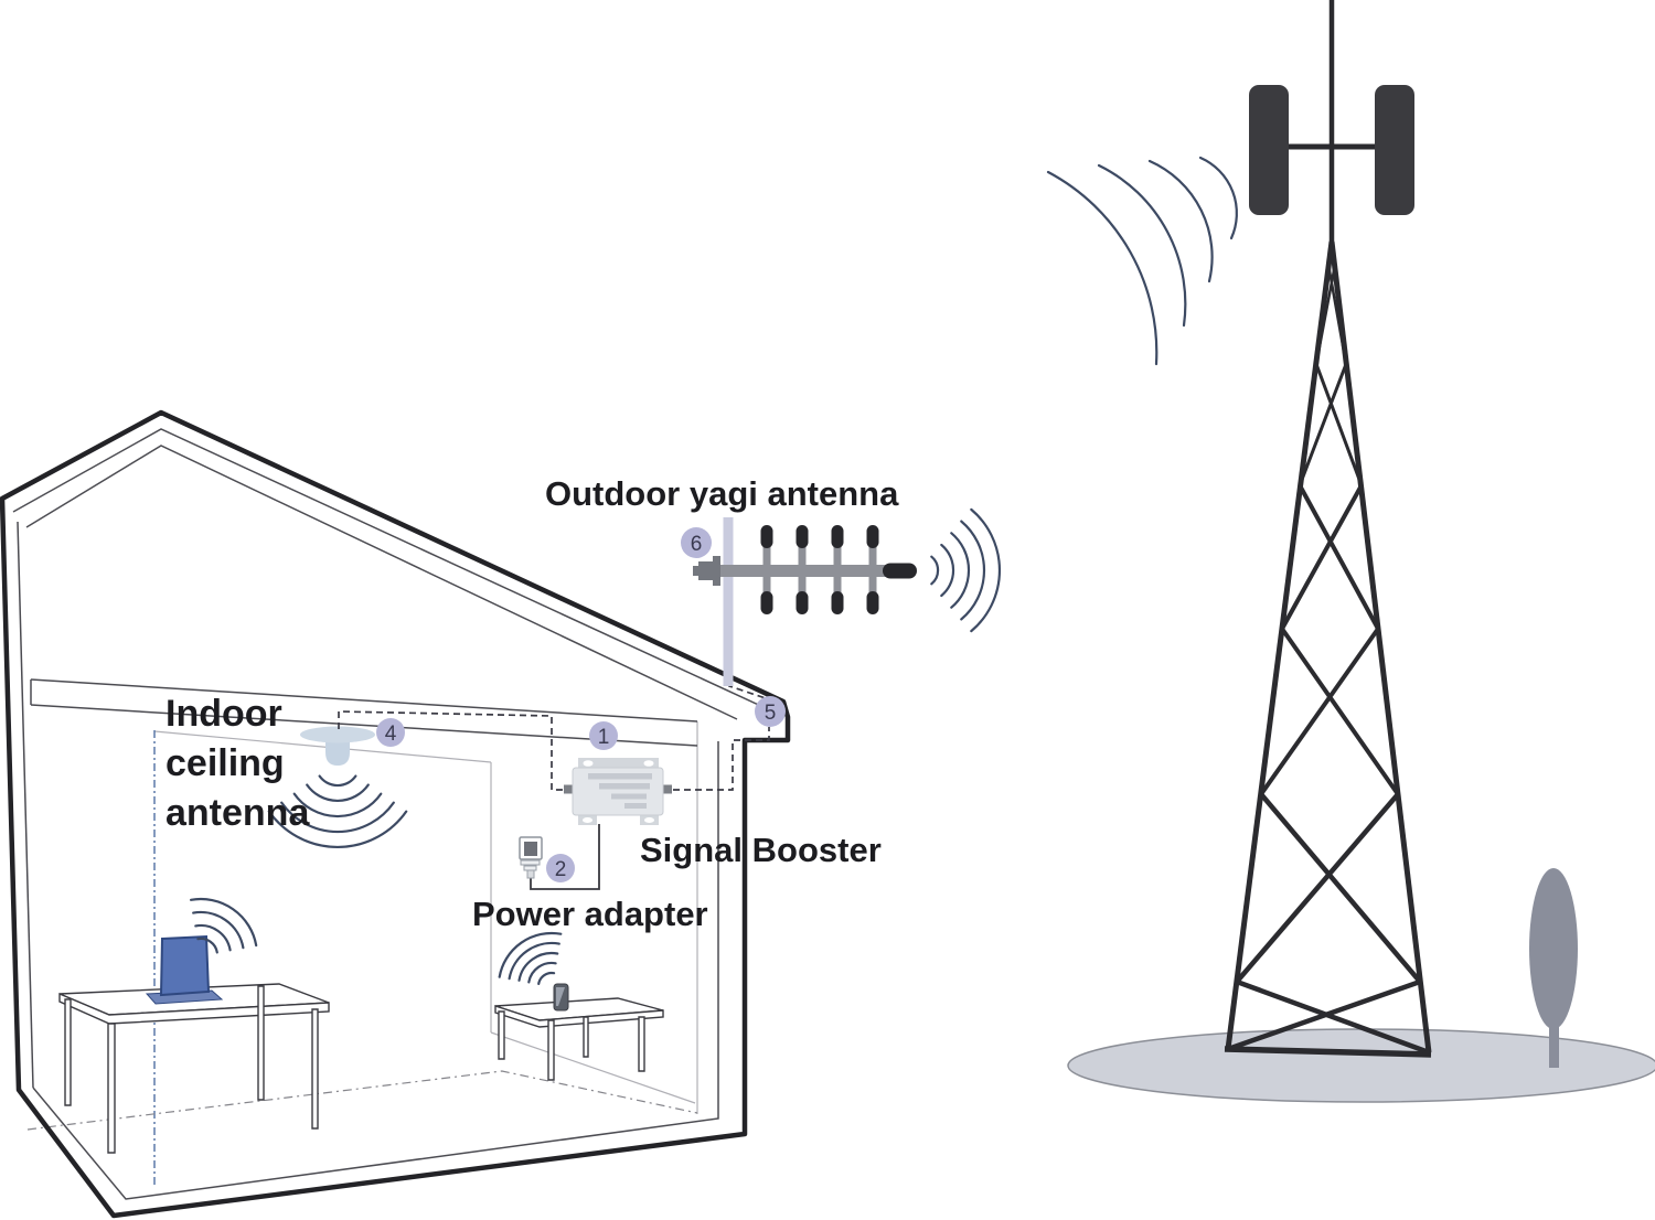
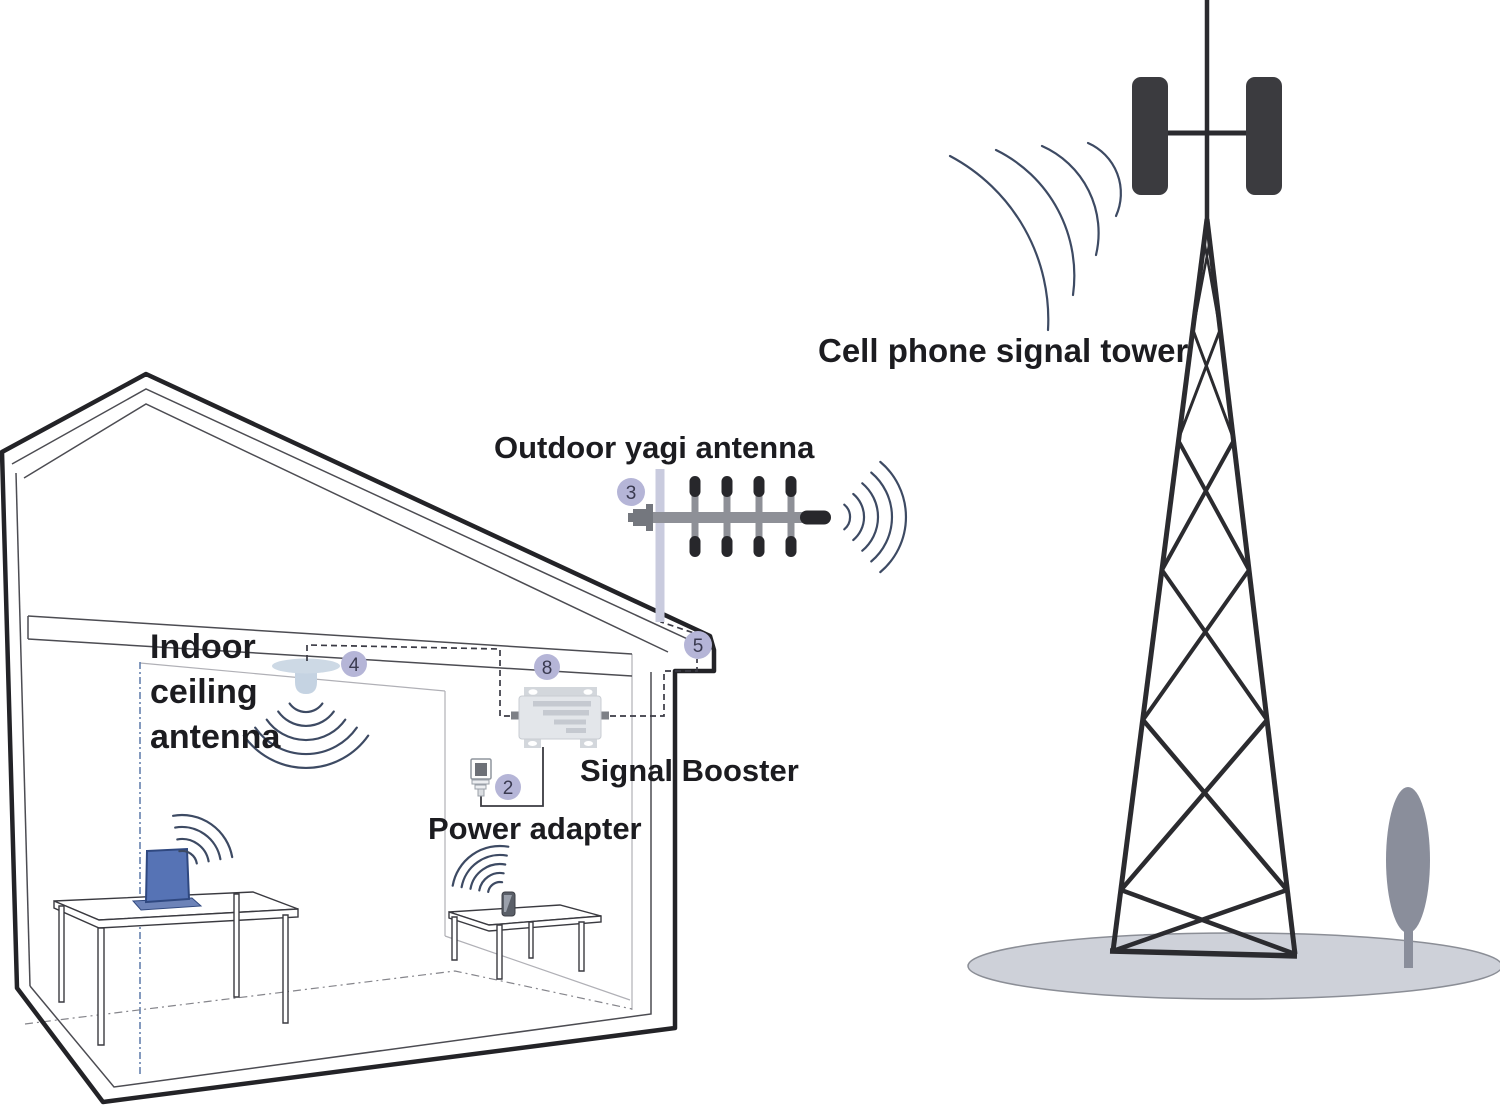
- 1
+ 8
  2
- 6
+ 3
  4
  5
  Outdoor yagi antenna
+ Cell phone signal tower
  Indoor
  ceiling
  antenna
  Signal Booster
  Power adapter
